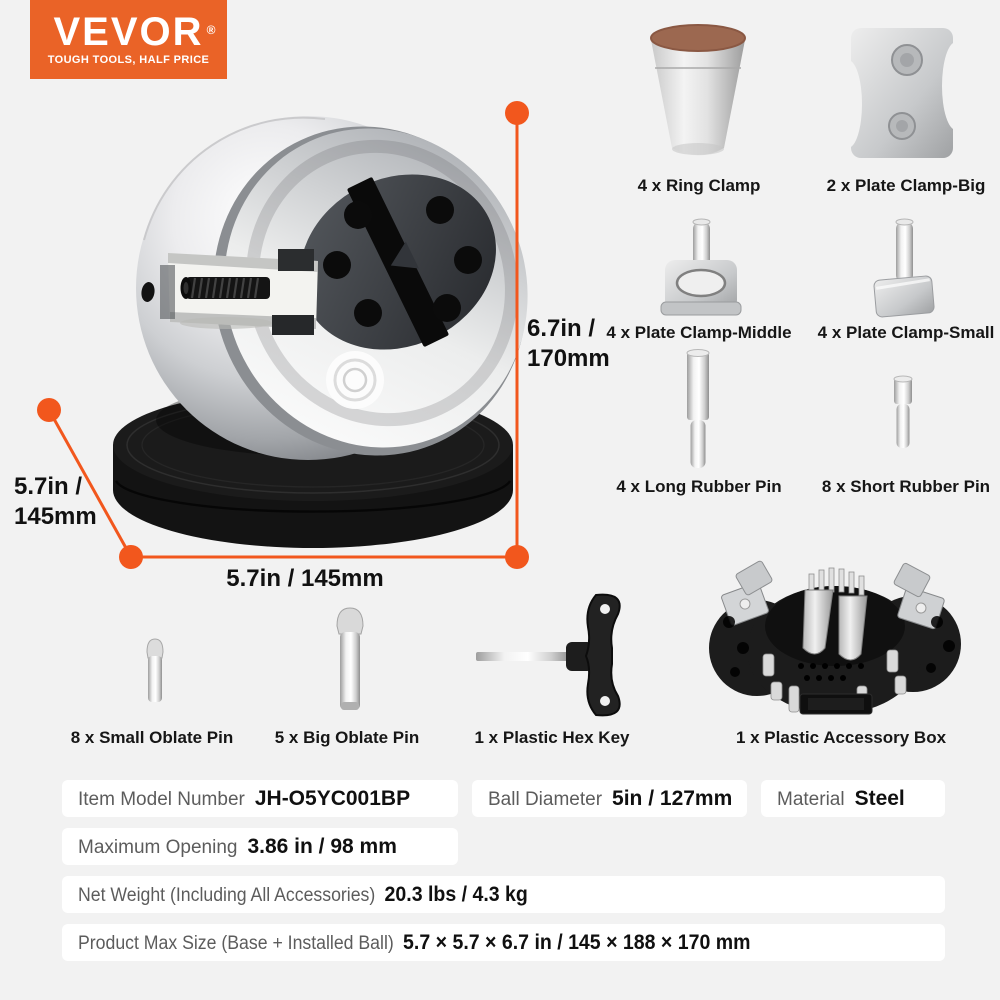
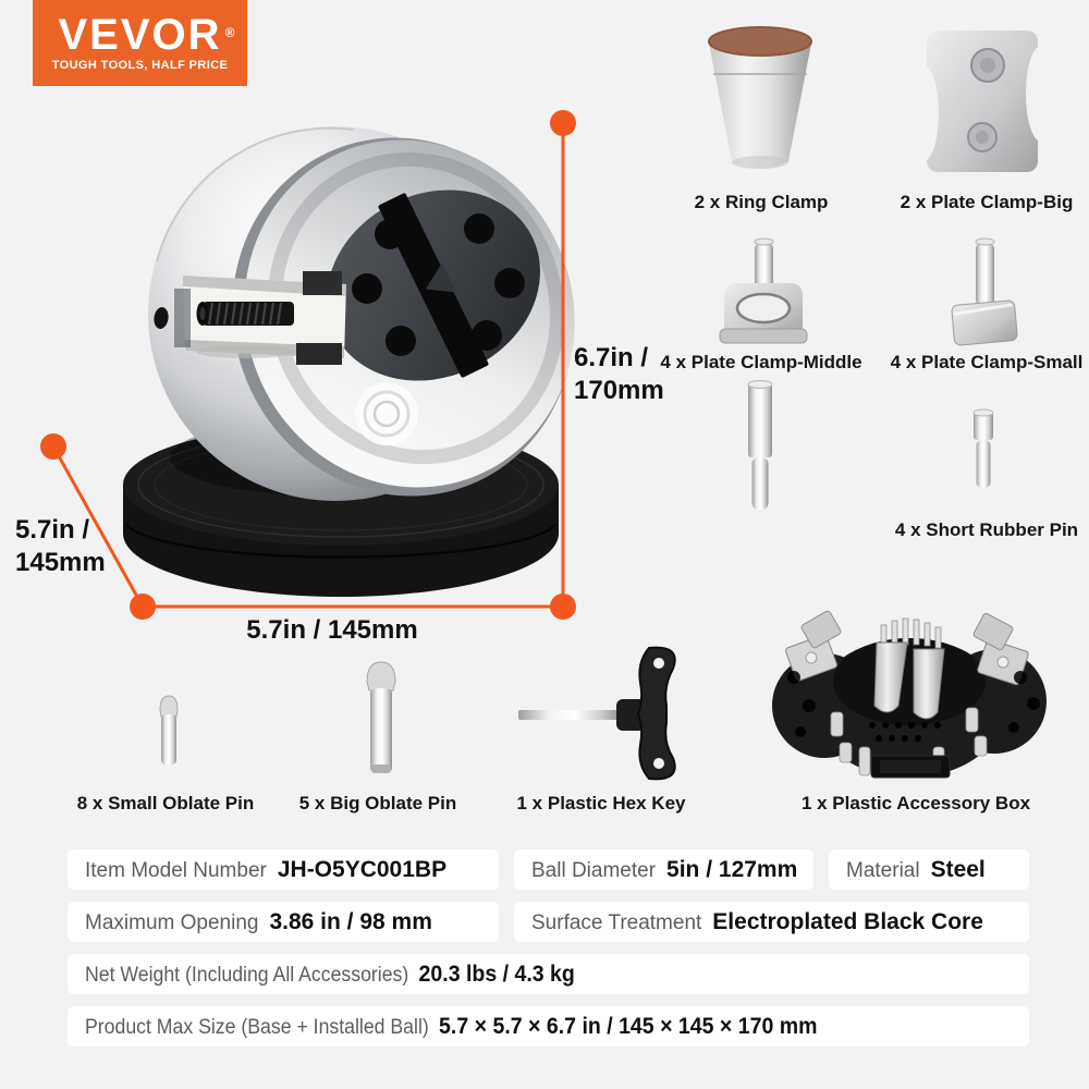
  VEVOR
  ®
  TOUGH TOOLS, HALF PRICE
  5.7in /
  145mm
  6.7in /
  170mm
  5.7in / 145mm
- 4 x Ring Clamp
+ 2 x Ring Clamp
  2 x Plate Clamp-Big
  4 x Plate Clamp-Middle
  4 x Plate Clamp-Small
- 4 x Long Rubber Pin
- 8 x Short Rubber Pin
+ 4 x Short Rubber Pin
  8 x Small Oblate Pin
  5 x Big Oblate Pin
  1 x Plastic Hex Key
  1 x Plastic Accessory Box
  Item Model Number
  JH-O5YC001BP
  Ball Diameter
  5in / 127mm
  Material
  Steel
  Maximum Opening
  3.86 in / 98 mm
+ Surface Treatment
+ Electroplated Black Core
  Net Weight (Including All Accessories)
  20.3 lbs / 4.3 kg
  Product Max Size (Base + Installed Ball)
- 5.7 × 5.7 × 6.7 in / 145 × 188 × 170 mm
+ 5.7 × 5.7 × 6.7 in / 145 × 145 × 170 mm
